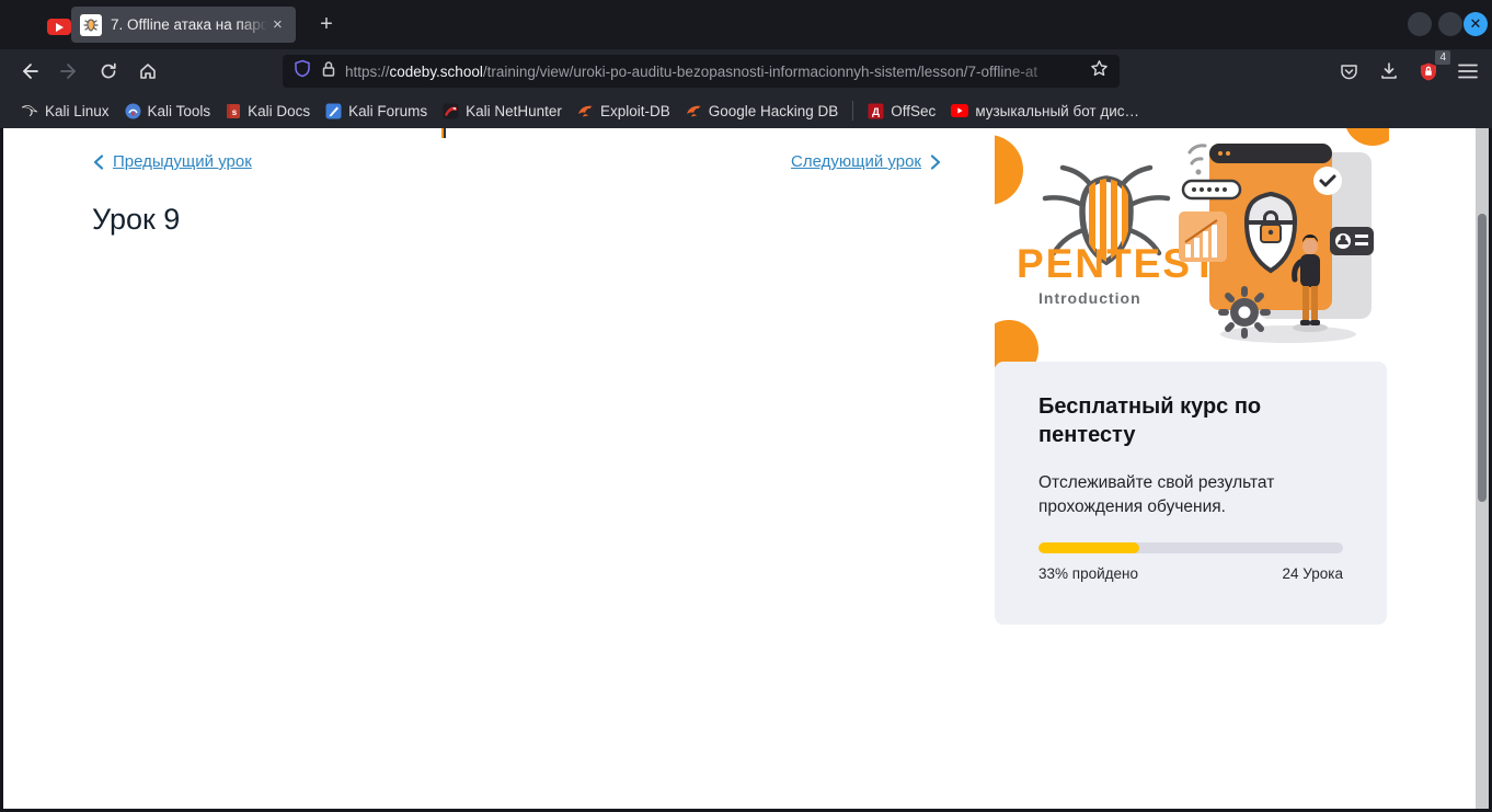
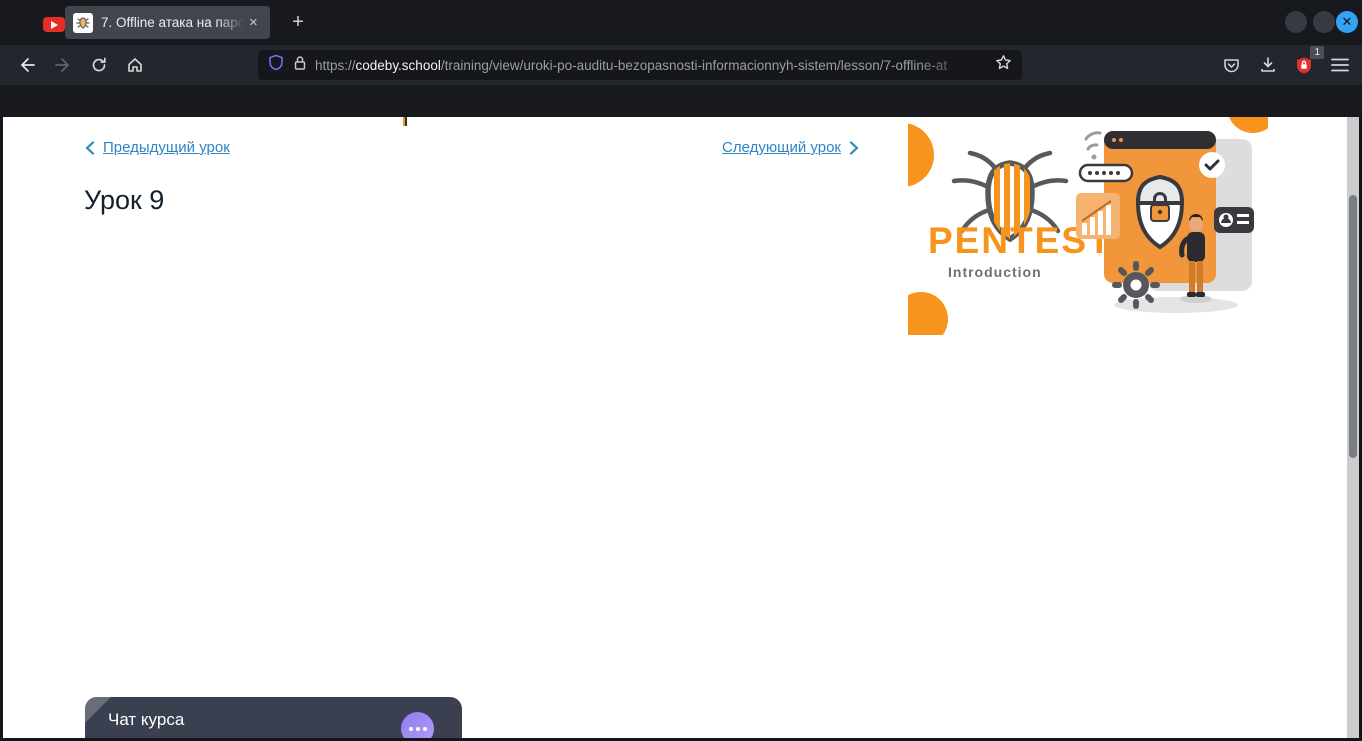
  7. Offline атака на паро
  ×
  +
  ✕
  https://codeby.school/training/view/uroki-po-auditu-bezopasnosti-informacionnyh-sistem/lesson/7-offline-at
- 4
+ 1
- Kali Linux
- Kali Tools
- s
- Kali Docs
- Kali Forums
- Kali NetHunter
- Exploit-DB
- Google Hacking DB
- Д
- OffSec
- музыкальный бот дис…
  Предыдущий урок
  Следующий урок
  Урок 9
+ Чат курса
  PENTEST
  Introduction
- Бесплатный курс по пентесту
- Отслеживайте свой результат прохождения обучения.
- 33% пройдено
- 24 Урока
